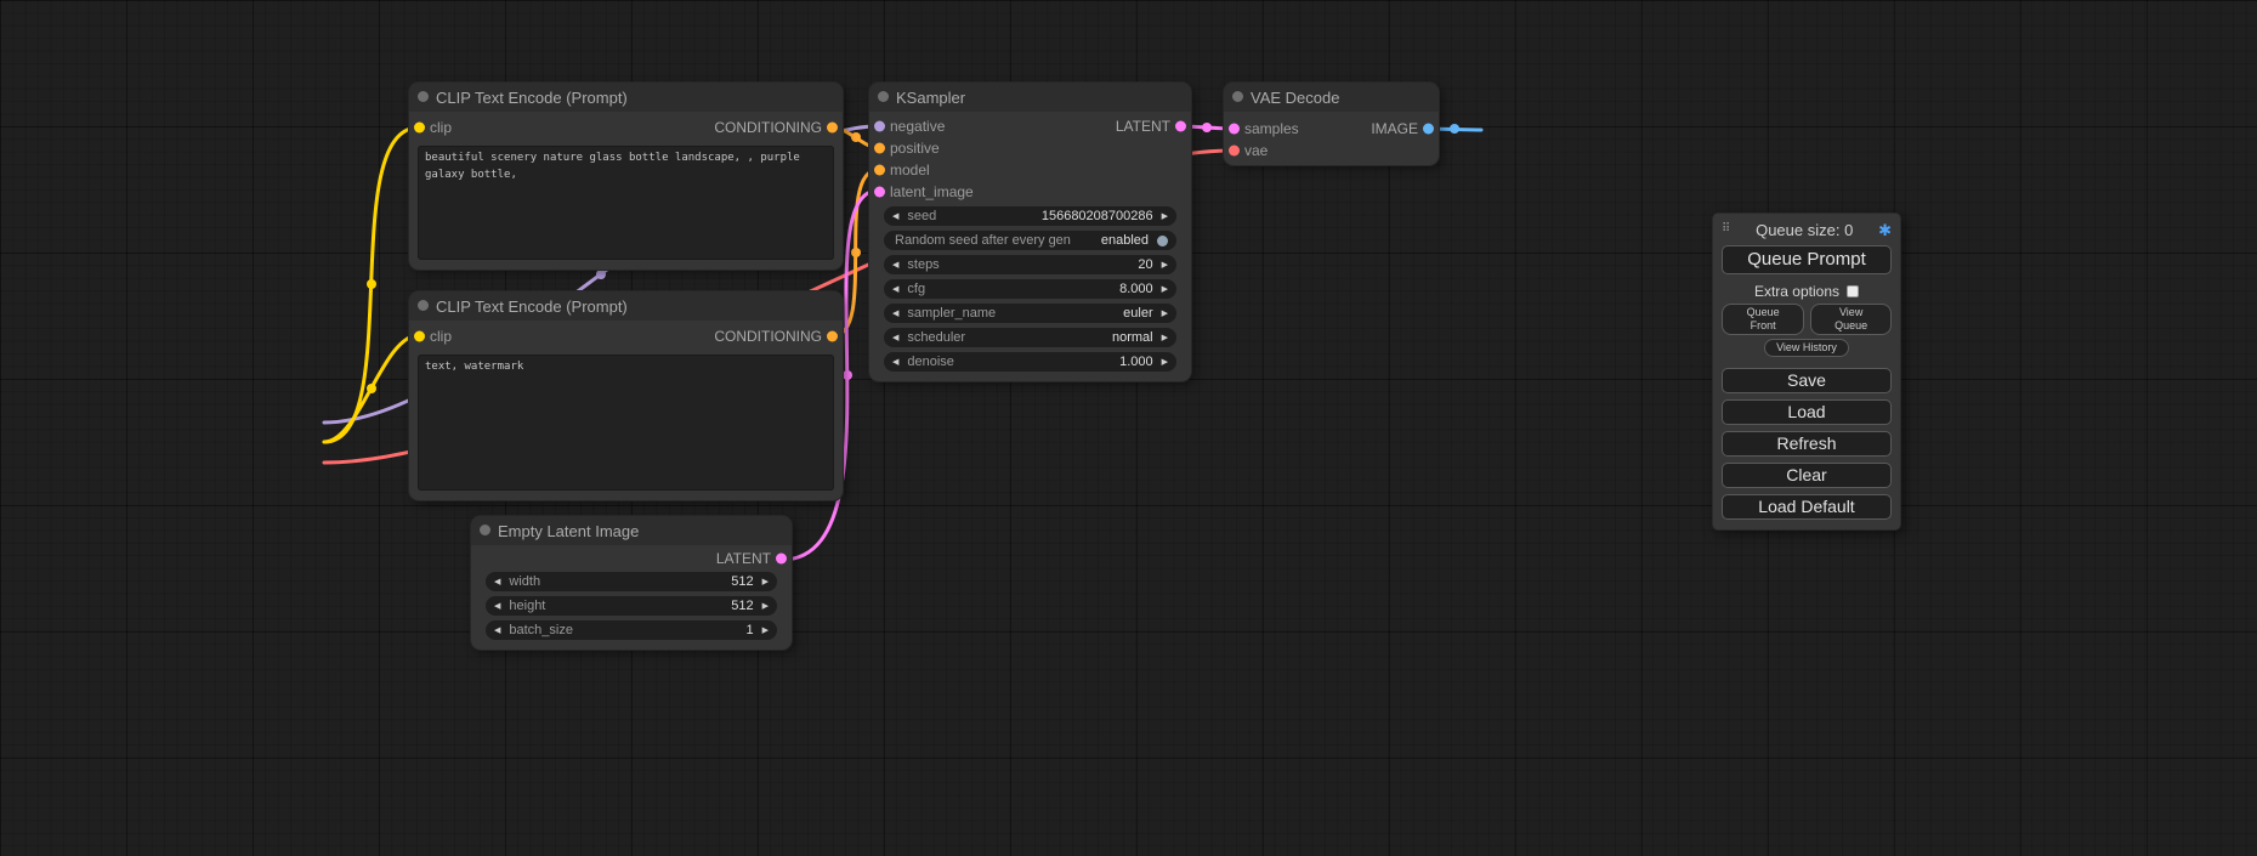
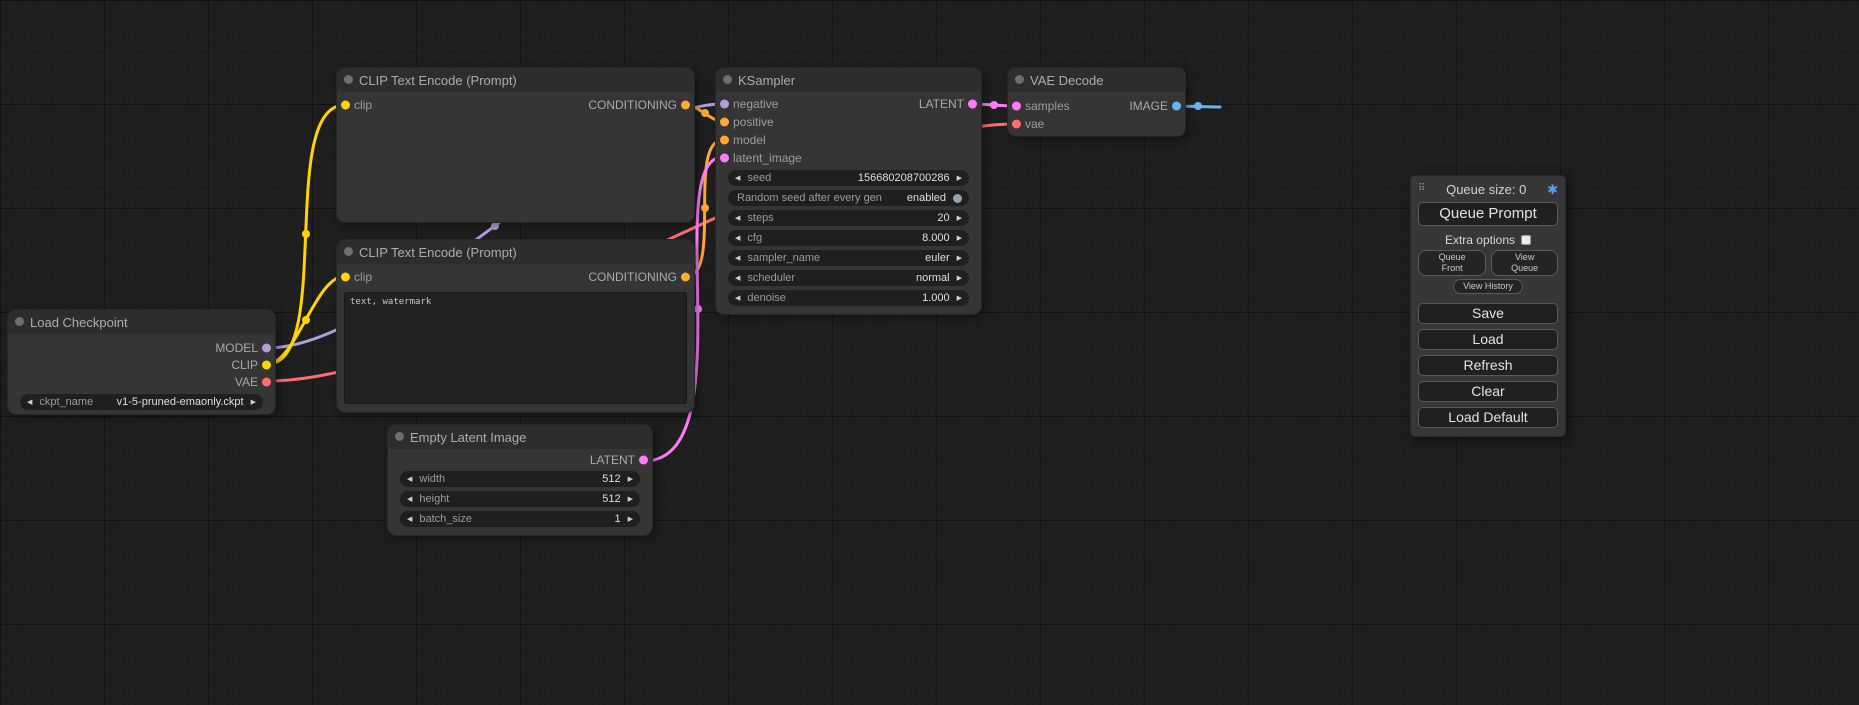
+ Load Checkpoint
+ MODEL
+ CLIP
+ VAE
+ ckpt_name
+ v1-5-pruned-emaonly.ckpt
  CLIP Text Encode (Prompt)
  clip
  CONDITIONING
- beautiful scenery nature glass bottle landscape, , purple galaxy bottle,
  CLIP Text Encode (Prompt)
  clip
  CONDITIONING
  text, watermark
  Empty Latent Image
  LATENT
  width
  512
  height
  512
  batch_size
  1
  KSampler
  negative
  LATENT
  positive
  model
  latent_image
  seed
  156680208700286
  Random seed after every gen
  enabled
  steps
  20
  cfg
  8.000
  sampler_name
  euler
  scheduler
  normal
  denoise
  1.000
  VAE Decode
  samples
  IMAGE
  vae
  ⠿
  Queue size: 0
  ✱
  Queue Prompt
  Extra options
  Queue Front
  View Queue
  View History
  Save
  Load
  Refresh
  Clear
  Load Default
